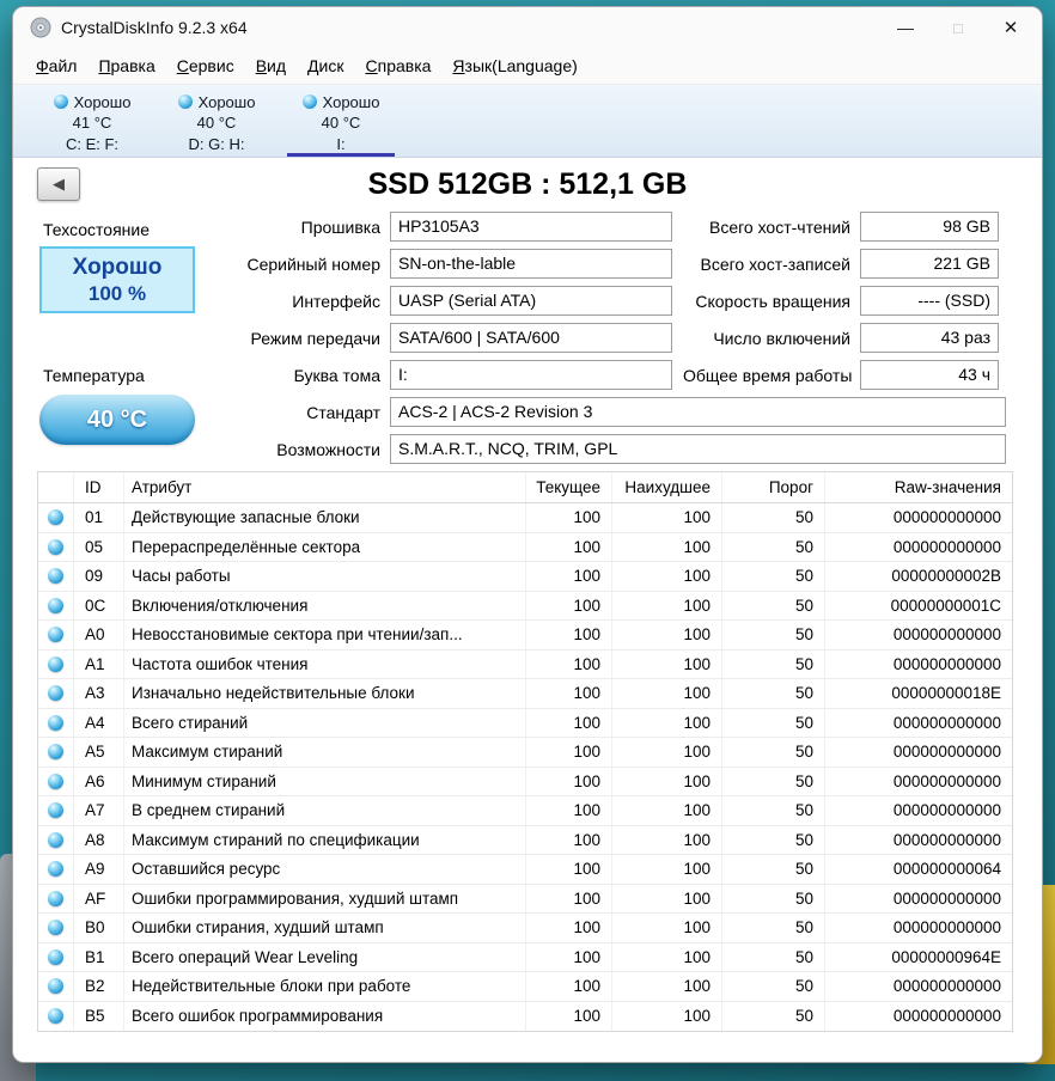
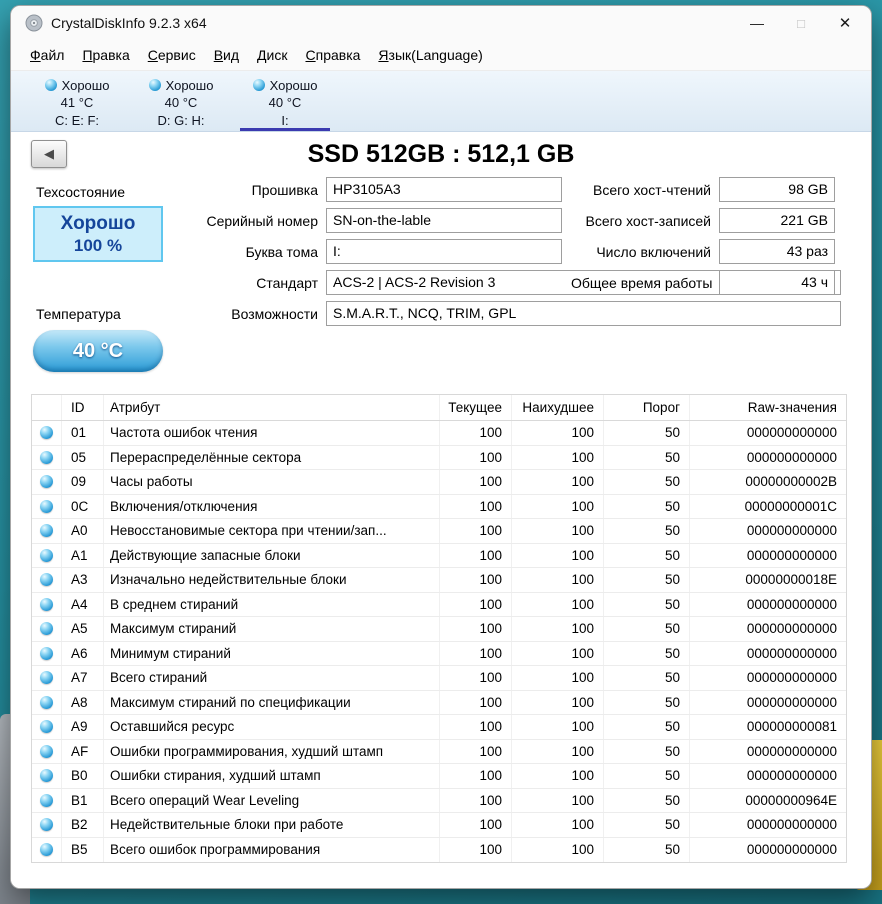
  CrystalDiskInfo 9.2.3 x64
  —
  □
  ✕
  Файл
  Правка
  Сервис
  Вид
  Диск
  Справка
  Язык(Language)
  Хорошо
  41 °C
  C: E: F:
  Хорошо
  40 °C
  D: G: H:
  Хорошо
  40 °C
  I:
  ◀
  SSD 512GB : 512,1 GB
  Техсостояние
  Хорошо
  100 %
  Температура
  40 °C
  Прошивка
  HP3105A3
  Серийный номер
  SN-on-the-lable
- Интерфейс
- UASP (Serial ATA)
- Режим передачи
- SATA/600 | SATA/600
  Буква тома
  I:
  Стандарт
  ACS-2 | ACS-2 Revision 3
  Возможности
  S.M.A.R.T., NCQ, TRIM, GPL
  Всего хост-чтений
  98 GB
  Всего хост-записей
  221 GB
- Скорость вращения
- ---- (SSD)
  Число включений
  43 раз
  Общее время работы
  43 ч
  ID
  Атрибут
  Текущее
  Наихудшее
  Порог
  Raw-значения
  01
- Действующие запасные блоки
+ Частота ошибок чтения
  100
  100
  50
  000000000000
  05
  Перераспределённые сектора
  100
  100
  50
  000000000000
  09
  Часы работы
  100
  100
  50
  00000000002B
  0C
  Включения/отключения
  100
  100
  50
  00000000001C
  A0
  Невосстановимые сектора при чтении/зап...
  100
  100
  50
  000000000000
  A1
- Частота ошибок чтения
+ Действующие запасные блоки
  100
  100
  50
  000000000000
  A3
  Изначально недействительные блоки
  100
  100
  50
  00000000018E
  A4
- Всего стираний
+ В среднем стираний
  100
  100
  50
  000000000000
  A5
  Максимум стираний
  100
  100
  50
  000000000000
  A6
  Минимум стираний
  100
  100
  50
  000000000000
  A7
- В среднем стираний
+ Всего стираний
  100
  100
  50
  000000000000
  A8
  Максимум стираний по спецификации
  100
  100
  50
  000000000000
  A9
  Оставшийся ресурс
  100
  100
  50
- 000000000064
+ 000000000081
  AF
  Ошибки программирования, худший штамп
  100
  100
  50
  000000000000
  B0
  Ошибки стирания, худший штамп
  100
  100
  50
  000000000000
  B1
  Всего операций Wear Leveling
  100
  100
  50
  00000000964E
  B2
  Недействительные блоки при работе
  100
  100
  50
  000000000000
  B5
  Всего ошибок программирования
  100
  100
  50
  000000000000
